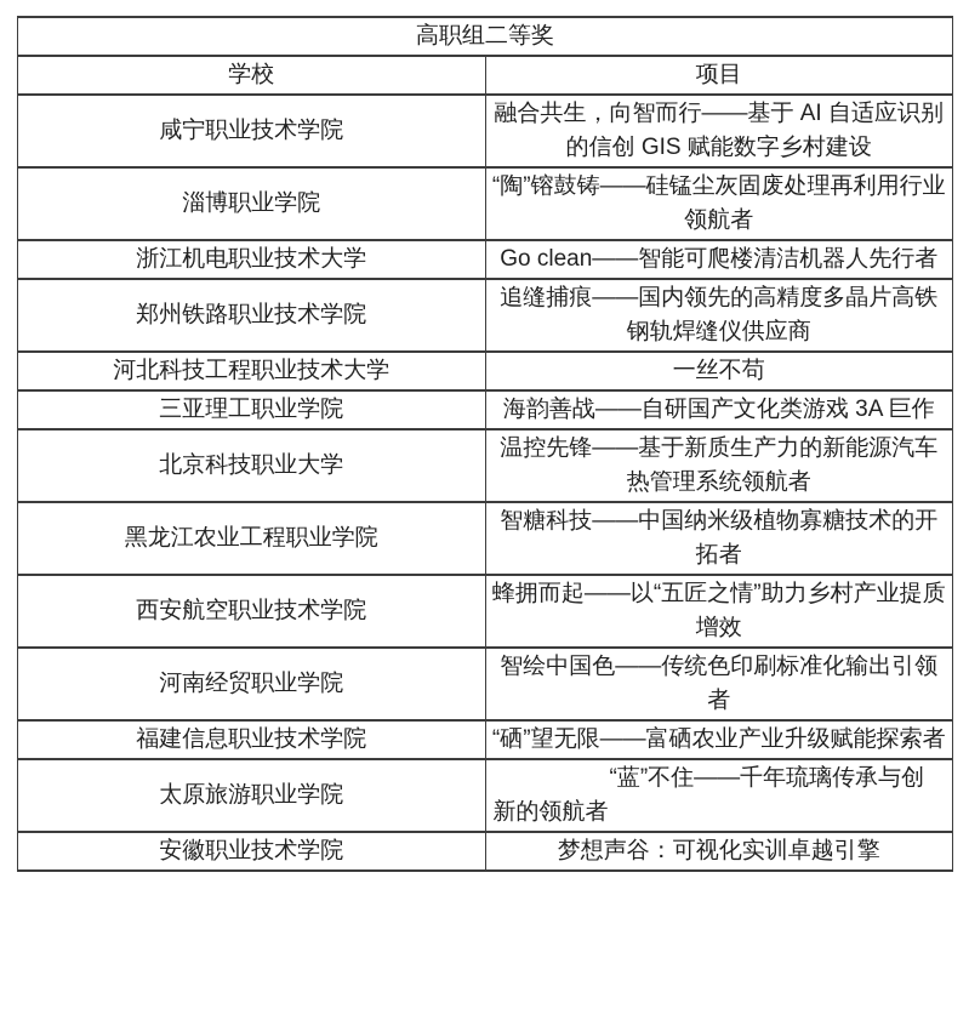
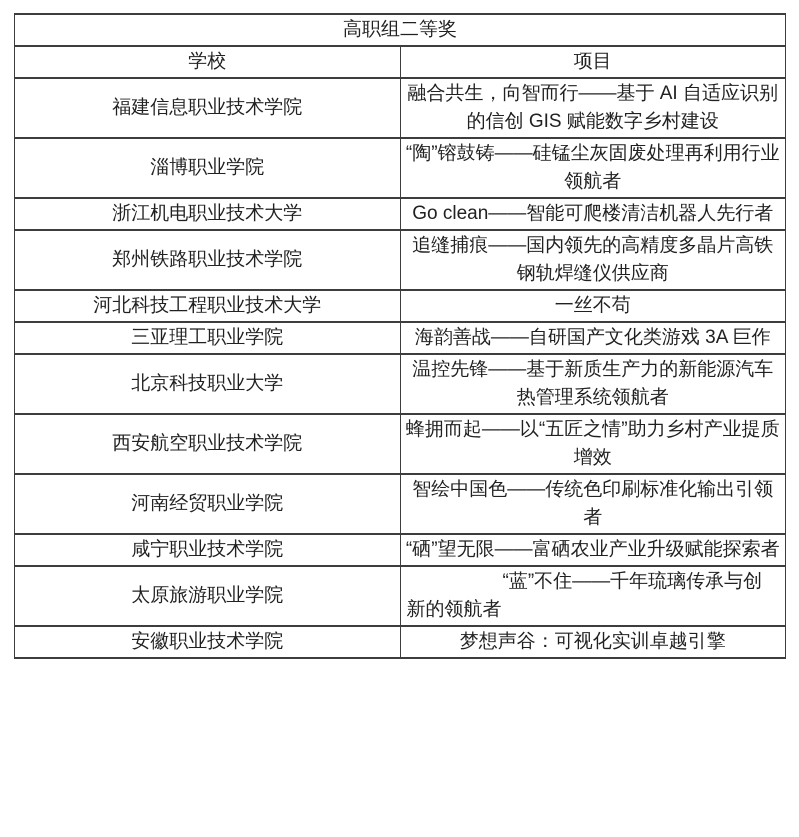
  高职组二等奖
  学校	项目
- 咸宁职业技术学院	融合共生，向智而行——基于 AI 自适应识别的信创 GIS 赋能数字乡村建设
+ 福建信息职业技术学院	融合共生，向智而行——基于 AI 自适应识别的信创 GIS 赋能数字乡村建设
  淄博职业学院	“陶”镕鼓铸——硅锰尘灰固废处理再利用行业领航者
  浙江机电职业技术大学	Go clean——智能可爬楼清洁机器人先行者
  郑州铁路职业技术学院	追缝捕痕——国内领先的高精度多晶片高铁钢轨焊缝仪供应商
  河北科技工程职业技术大学	一丝不苟
  三亚理工职业学院	海韵善战——自研国产文化类游戏 3A 巨作
  北京科技职业大学	温控先锋——基于新质生产力的新能源汽车热管理系统领航者
- 黑龙江农业工程职业学院	智糖科技——中国纳米级植物寡糖技术的开拓者
  西安航空职业技术学院	蜂拥而起——以“五匠之情”助力乡村产业提质增效
  河南经贸职业学院	智绘中国色——传统色印刷标准化输出引领者
- 福建信息职业技术学院	“硒”望无限——富硒农业产业升级赋能探索者
+ 咸宁职业技术学院	“硒”望无限——富硒农业产业升级赋能探索者
  太原旅游职业学院	“蓝”不住——千年琉璃传承与创新的领航者
  安徽职业技术学院	梦想声谷：可视化实训卓越引擎
